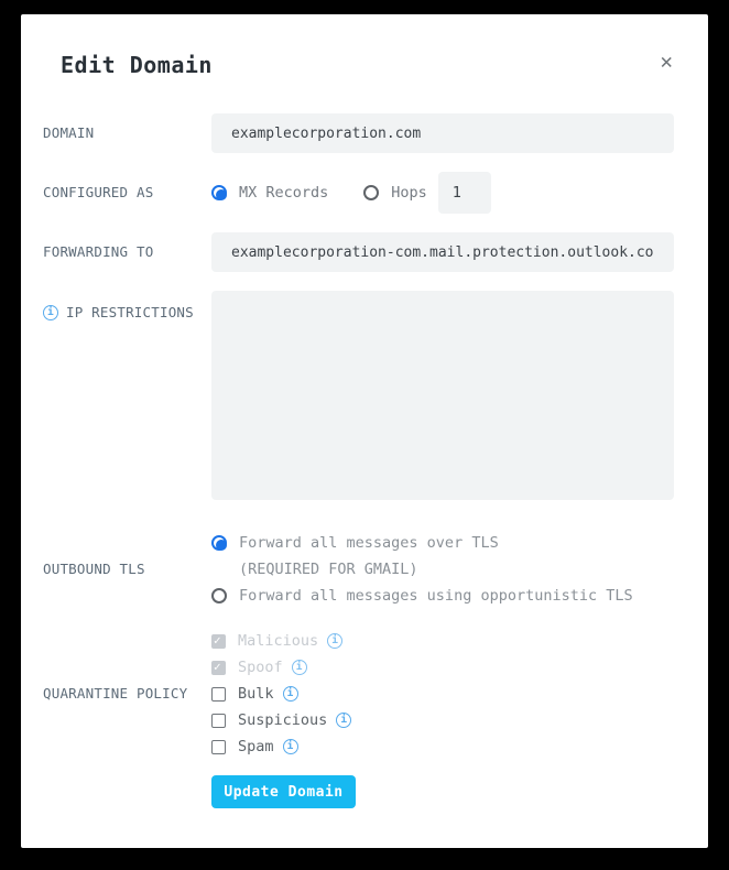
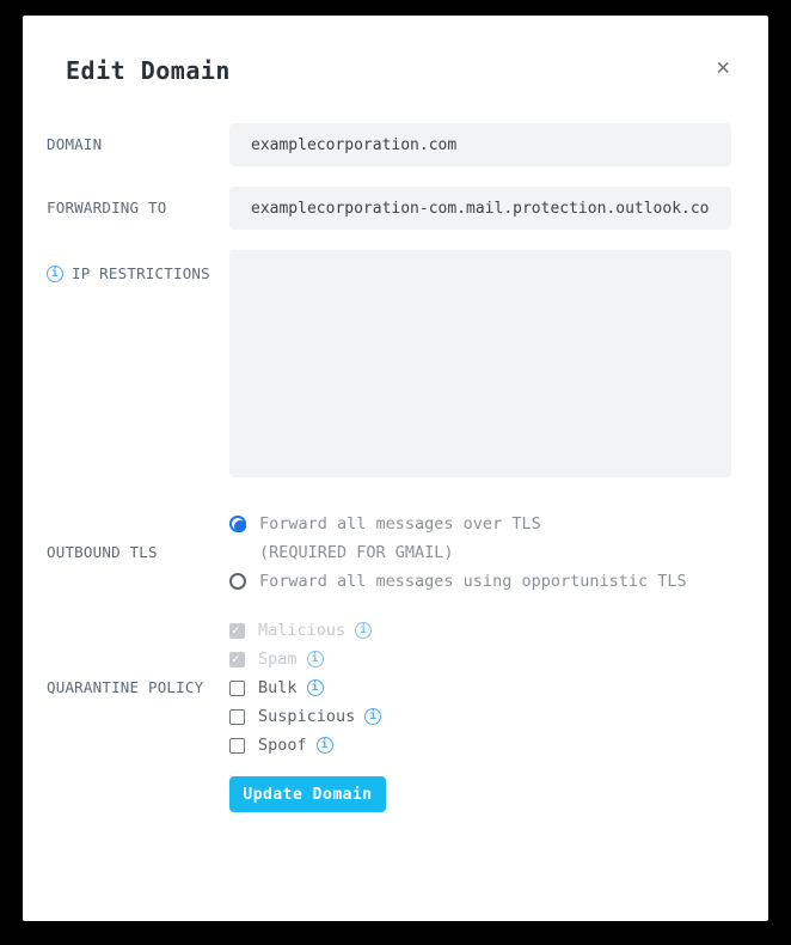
  Edit Domain
  ✕
  DOMAIN
  examplecorporation.com
- CONFIGURED AS
- MX Records
- Hops
- 1
  FORWARDING TO
  examplecorporation-com.mail.protection.outlook.co
  i
  IP RESTRICTIONS
  OUTBOUND TLS
  Forward all messages over TLS
  (REQUIRED FOR GMAIL)
  Forward all messages using opportunistic TLS
  QUARANTINE POLICY
  Malicious
  i
- Spoof
+ Spam
  i
  Bulk
  i
  Suspicious
  i
- Spam
+ Spoof
  i
  Update Domain
